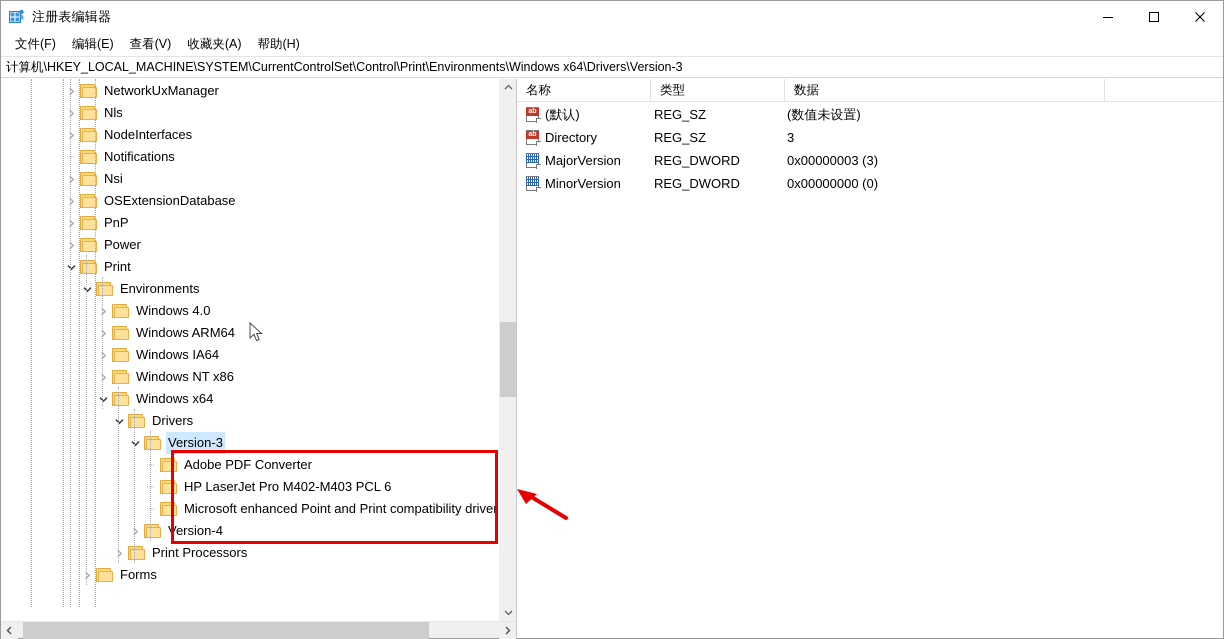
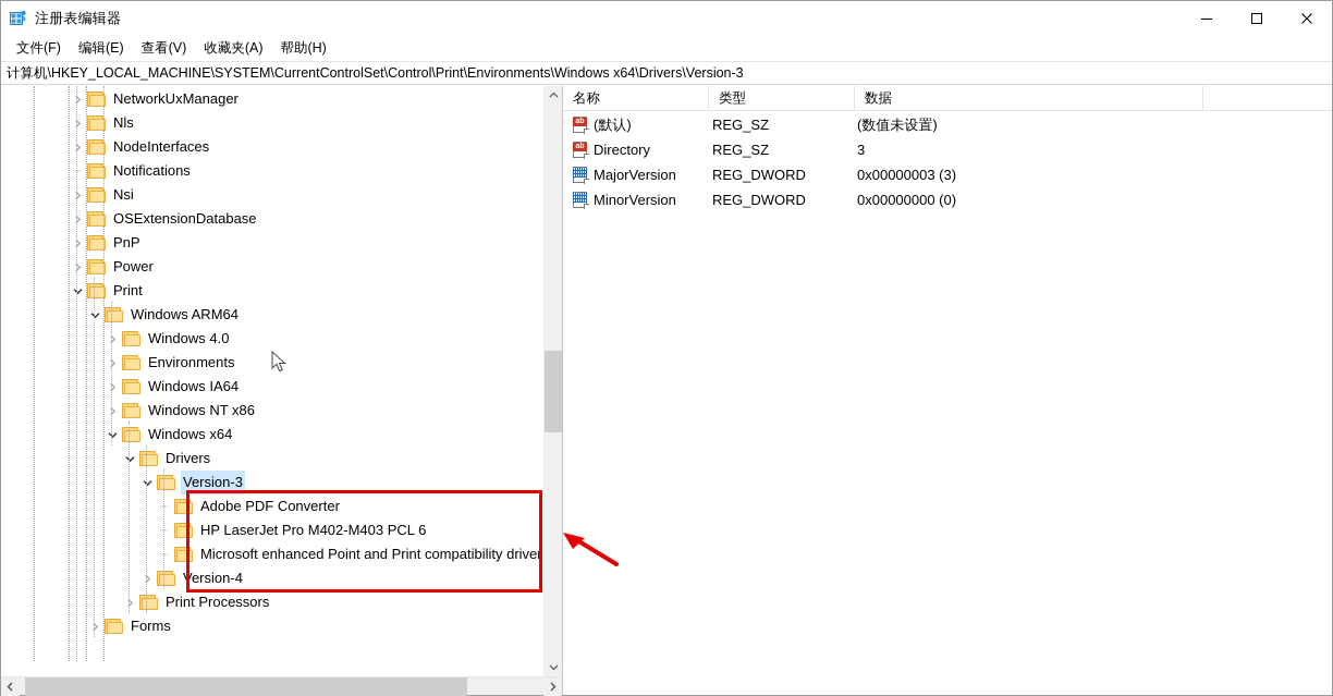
  注册表编辑器
  文件(F)
  编辑(E)
  查看(V)
  收藏夹(A)
  帮助(H)
  计算机\HKEY_LOCAL_MACHINE\SYSTEM\CurrentControlSet\Control\Print\Environments\Windows x64\Drivers\Version-3
  NetworkUxManager
  Nls
  NodeInterfaces
  Notifications
  Nsi
  OSExtensionDatabase
  PnP
  Power
  Print
- Environments
+ Windows ARM64
  Windows 4.0
- Windows ARM64
+ Environments
  Windows IA64
  Windows NT x86
  Windows x64
  Drivers
  Version-3
  Adobe PDF Converter
  HP LaserJet Pro M402-M403 PCL 6
  Microsoft enhanced Point and Print compatibility driver
  Version-4
  Print Processors
  Forms
  名称
  类型
  数据
  (默认)
  REG_SZ
  (数值未设置)
  Directory
  REG_SZ
  3
  MajorVersion
  REG_DWORD
  0x00000003 (3)
  MinorVersion
  REG_DWORD
  0x00000000 (0)
